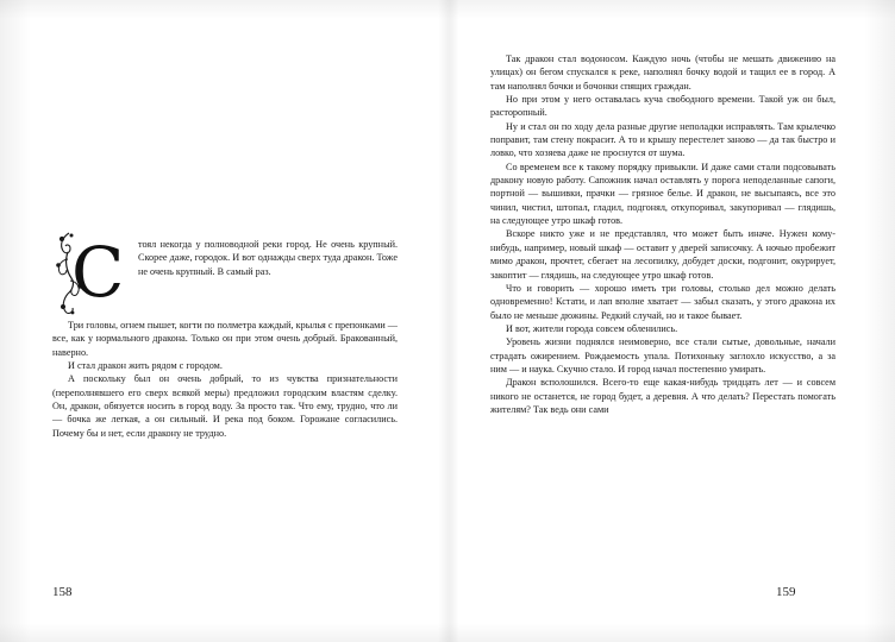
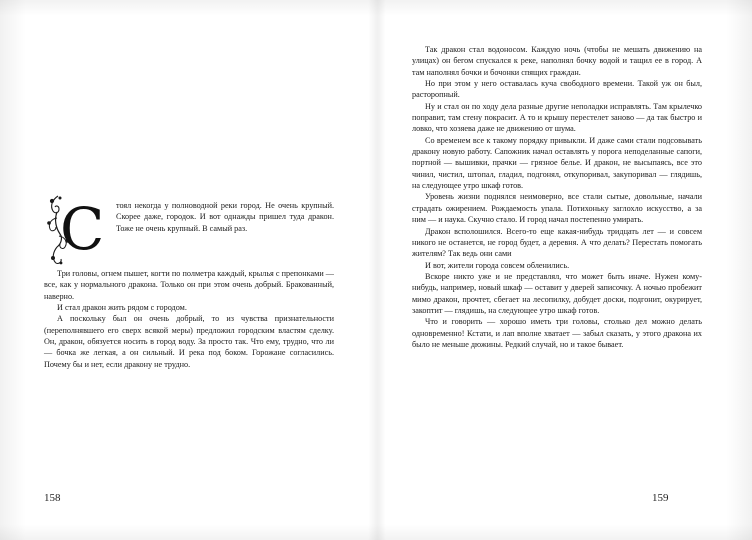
  С
- тоял некогда у полноводной реки город. Не очень крупный. Скорее даже, городок. И вот однажды сверх туда дракон. Тоже не очень крупный. В самый раз.
+ тоял некогда у полноводной реки город. Не очень крупный. Скорее даже, городок. И вот однажды пришел туда дракон. Тоже не очень крупный. В самый раз.
  Три головы, огнем пышет, когти по полметра каждый, крылья с препонками — все, как у нормального дракона. Только он при этом очень добрый. Бракованный, наверно.
  И стал дракон жить рядом с городом.
  А поскольку был он очень добрый, то из чувства признательности (переполнявшего его сверх всякой меры) предложил городским властям сделку. Он, дракон, обязуется носить в город воду. За просто так. Что ему, трудно, что ли — бочка же легкая, а он сильный. И река под боком. Горожане согласились. Почему бы и нет, если дракону не трудно.
  158
  Так дракон стал водоносом. Каждую ночь (чтобы не мешать движению на улицах) он бегом спускался к реке, наполнял бочку водой и тащил ее в город. А там наполнял бочки и бочонки спящих граждан.
  Но при этом у него оставалась куча свободного времени. Такой уж он был, расторопный.
- Ну и стал он по ходу дела разные другие неполадки исправлять. Там крылечко поправит, там стену покрасит. А то и крышу перестелет заново — да так быстро и ловко, что хозяева даже не проснутся от шума.
+ Ну и стал он по ходу дела разные другие неполадки исправлять. Там крылечко поправит, там стену покрасит. А то и крышу перестелет заново — да так быстро и ловко, что хозяева даже не движению от шума.
  Со временем все к такому порядку привыкли. И даже сами стали подсовывать дракону новую работу. Сапожник начал оставлять у порога неподеланные сапоги, портной — вышивки, прачки — грязное белье. И дракон, не высыпаясь, все это чинил, чистил, штопал, гладил, подгонял, откупоривал, закупоривал — глядишь, на следующее утро шкаф готов.
- Вскоре никто уже и не представлял, что может быть иначе. Нужен кому-нибудь, например, новый шкаф — оставит у дверей записочку. А ночью пробежит мимо дракон, прочтет, сбегает на лесопилку, добудет доски, подгонит, окурирует, закоптит — глядишь, на следующее утро шкаф готов.
+ Уровень жизни поднялся неимоверно, все стали сытые, довольные, начали страдать ожирением. Рождаемость упала. Потихоньку заглохло искусство, а за ним — и наука. Скучно стало. И город начал постепенно умирать.
- Что и говорить — хорошо иметь три головы, столько дел можно делать одновременно! Кстати, и лап вполне хватает — забыл сказать, у этого дракона их было не меньше дюжины. Редкий случай, но и такое бывает.
+ Дракон всполошился. Всего-то еще какая-нибудь тридцать лет — и совсем никого не останется, не город будет, а деревня. А что делать? Перестать помогать жителям? Так ведь они сами
  И вот, жители города совсем обленились.
- Уровень жизни поднялся неимоверно, все стали сытые, довольные, начали страдать ожирением. Рождаемость упала. Потихоньку заглохло искусство, а за ним — и наука. Скучно стало. И город начал постепенно умирать.
+ Вскоре никто уже и не представлял, что может быть иначе. Нужен кому-нибудь, например, новый шкаф — оставит у дверей записочку. А ночью пробежит мимо дракон, прочтет, сбегает на лесопилку, добудет доски, подгонит, окурирует, закоптит — глядишь, на следующее утро шкаф готов.
- Дракон всполошился. Всего-то еще какая-нибудь тридцать лет — и совсем никого не останется, не город будет, а деревня. А что делать? Перестать помогать жителям? Так ведь они сами
+ Что и говорить — хорошо иметь три головы, столько дел можно делать одновременно! Кстати, и лап вполне хватает — забыл сказать, у этого дракона их было не меньше дюжины. Редкий случай, но и такое бывает.
  159
